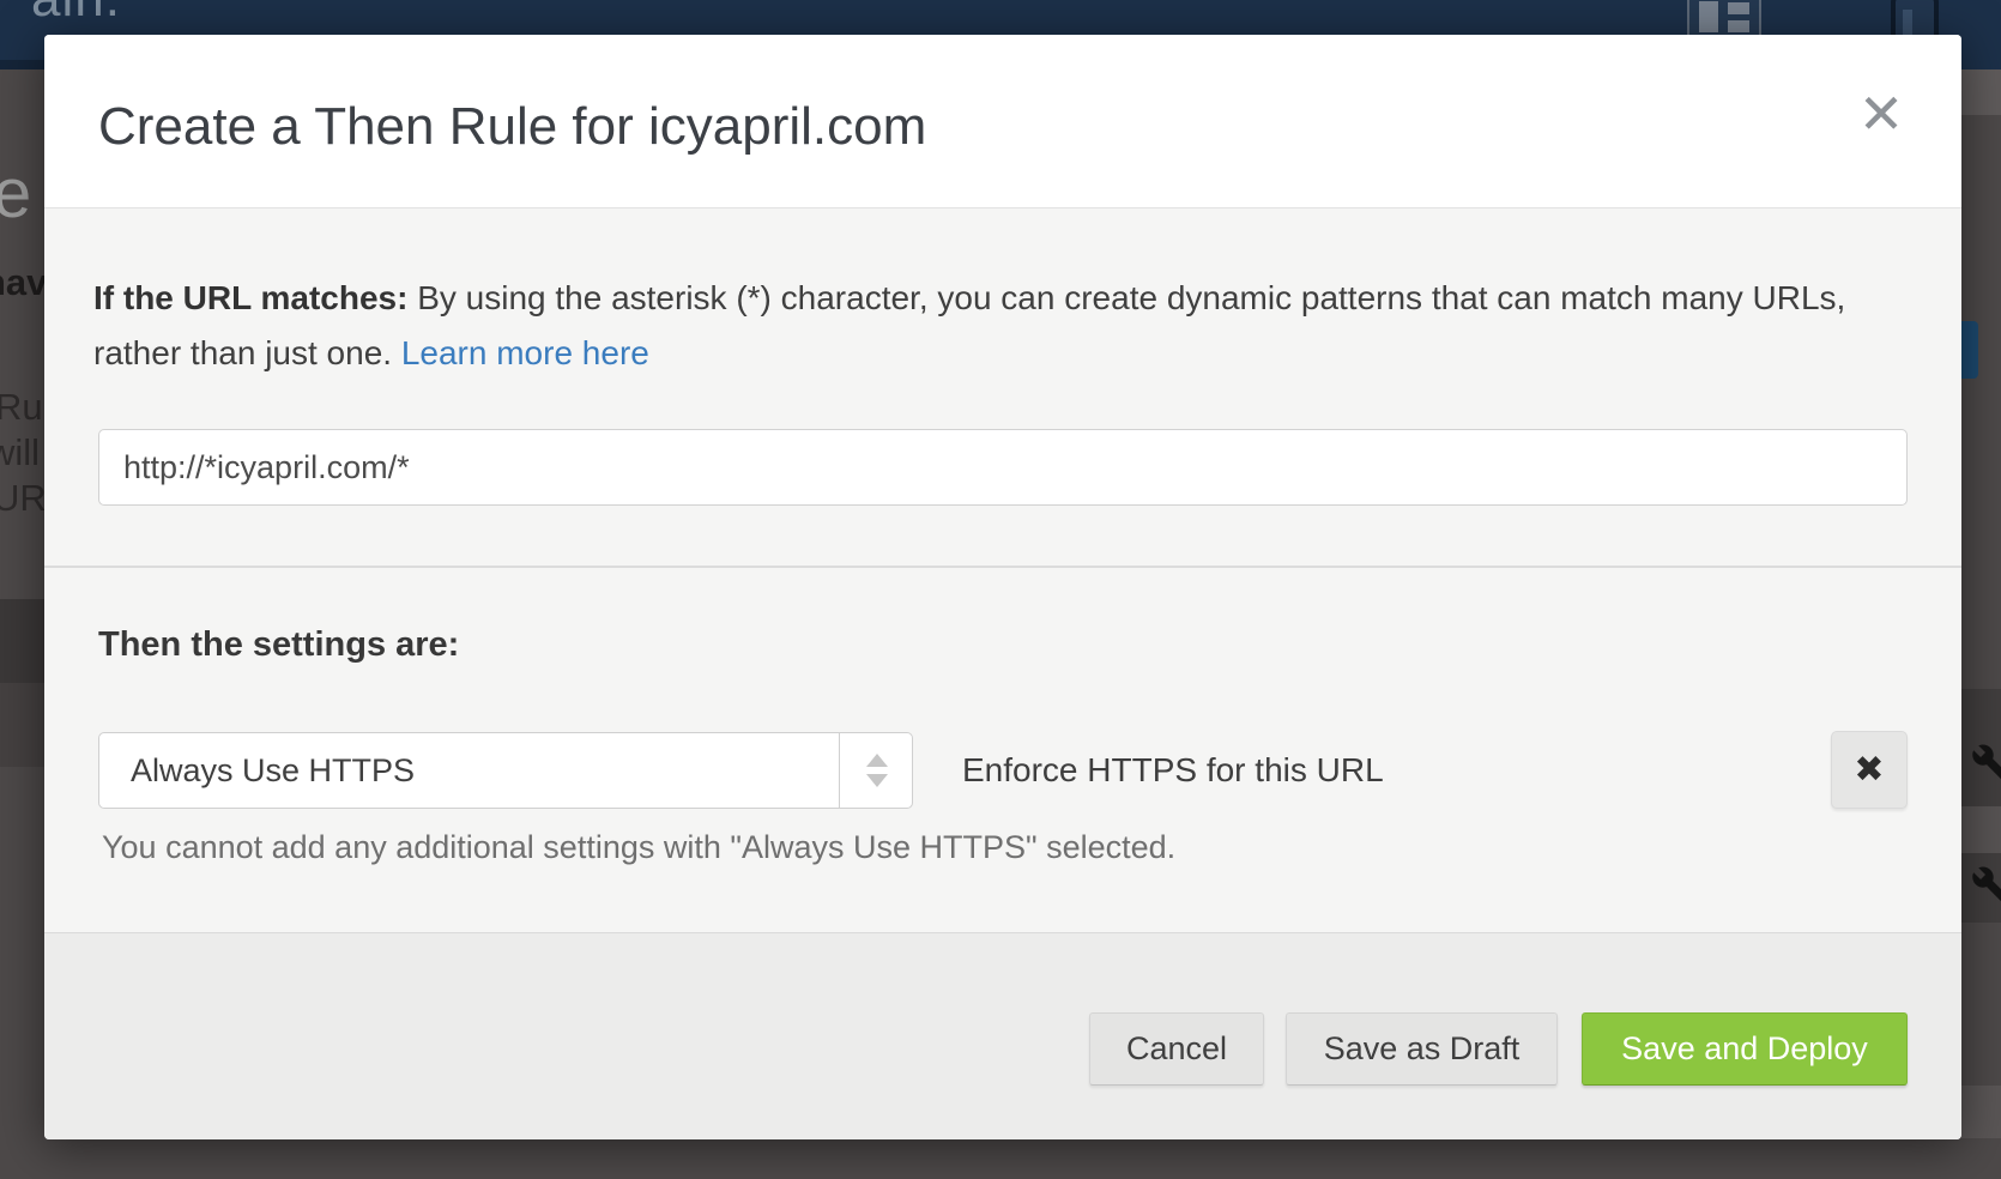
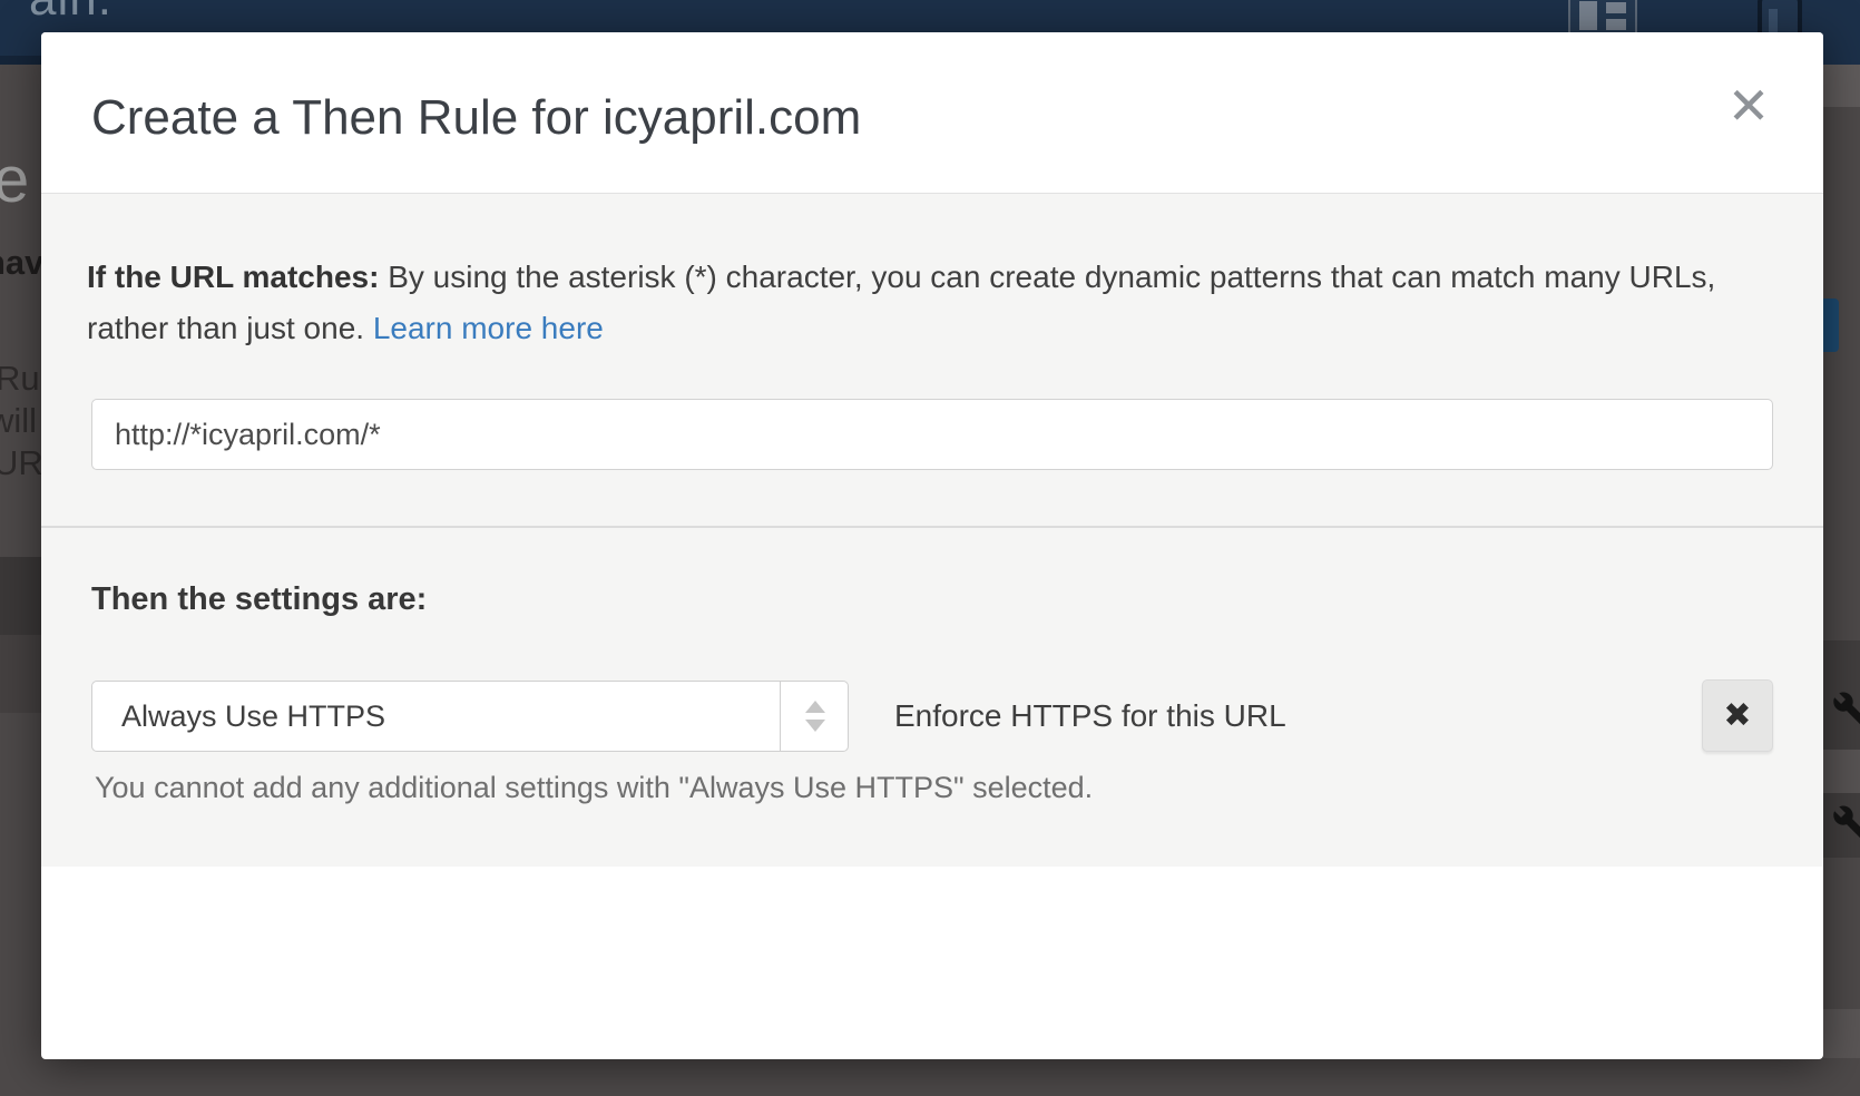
  e
  Ru
  will
  UR
  Create a Then Rule for icyapril.com
  ✕
  If the URL matches: By using the asterisk (*) character, you can create dynamic patterns that can match many URLs, rather than just one. Learn more here
  http://*icyapril.com/*
  Then the settings are:
  Always Use HTTPS
  Enforce HTTPS for this URL
  ✖
  You cannot add any additional settings with "Always Use HTTPS" selected.
- Cancel
- Save as Draft
- Save and Deploy
